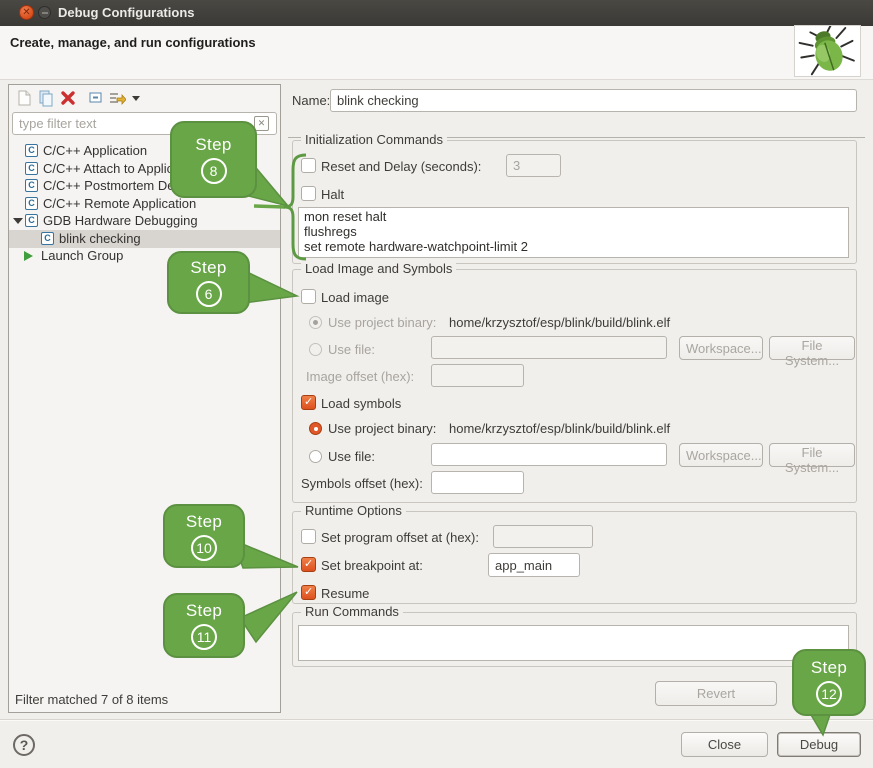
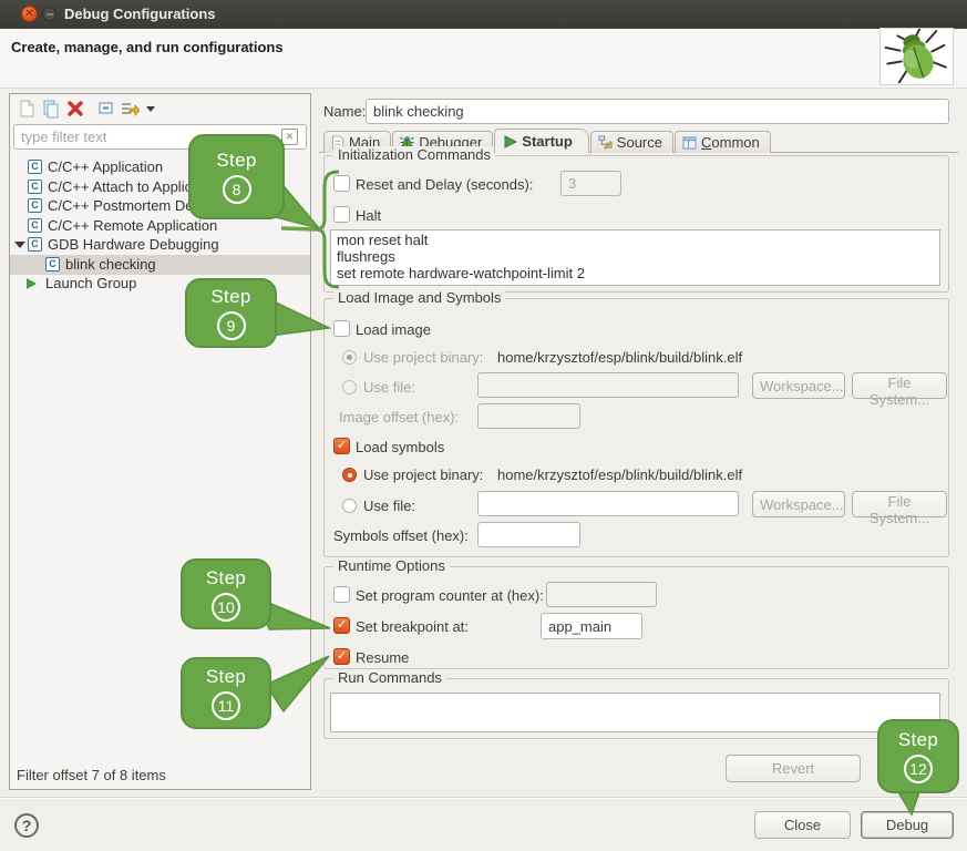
  ✕
  Debug Configurations
  Create, manage, and run configurations
  type filter text
  ✕
  C
  C/C++ Application
  C
  C/C++ Attach to Appli
  C
  C
  C/C++ Remote Application
  C
  GDB Hardware Debugging
  C
  blink checking
  Launch Group
- Filter matched 7 of 8 items
+ Filter offset 7 of 8 items
  Name:
  blink checking
+ Main
+ Debugger
+ Startup
+ Source
+ Common
  Initialization Commands
  Reset and Delay (seconds):
  3
  Halt
  mon reset halt
  flushregs
  set remote hardware-watchpoint-limit 2
  Load Image and Symbols
  Load image
  Use project binary:
  home/krzysztof/esp/blink/build/blink.elf
  Use file:
  Workspace...
  File System...
  Image offset (hex):
  Load symbols
  Use project binary:
  home/krzysztof/esp/blink/build/blink.elf
  Use file:
  Workspace...
  File System...
  Symbols offset (hex):
  Runtime Options
- Set program offset at (hex):
+ Set program counter at (hex):
  Set breakpoint at:
  app_main
  Resume
  Run Commands
  Revert
  ?
  Close
  Debug
  Step
  8
  Step
- 6
+ 9
  Step
  10
  Step
  11
  Step
  12
